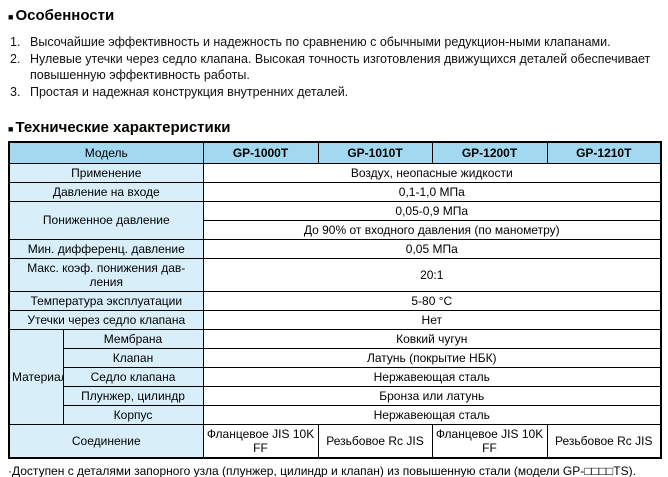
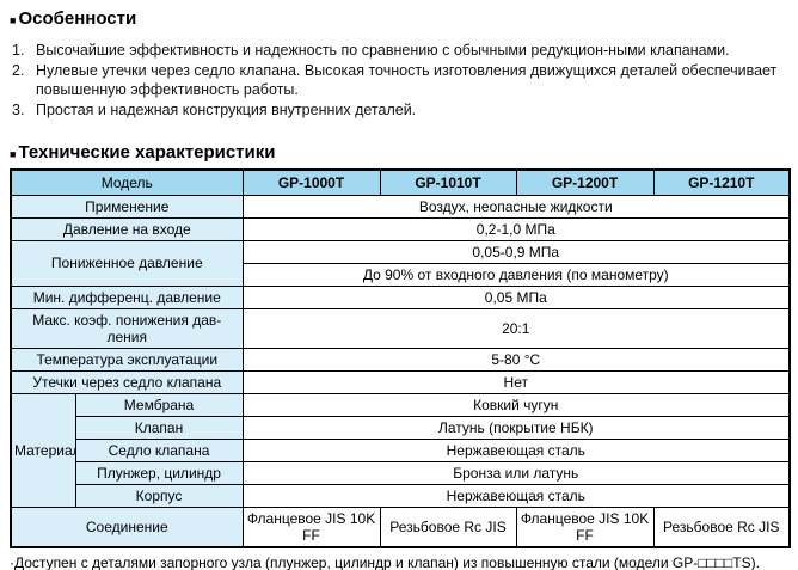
  ■
  Особенности
  1.
  Высочайшие эффективность и надежность по сравнению с обычными редукцион-ными клапанами.
  2.
  Нулевые утечки через седло клапана. Высокая точность изготовления движущихся деталей обеспечивает повышенную эффективность работы.
  3.
  Простая и надежная конструкция внутренних деталей.
  ■
  Технические характеристики
  Модель	GP-1000T	GP-1010T	GP-1200T	GP-1210T
  Применение	Воздух, неопасные жидкости
- Давление на входе	0,1-1,0 МПа
+ Давление на входе	0,2-1,0 МПа
  Пониженное давление	0,05-0,9 МПа
  До 90% от входного давления (по манометру)
  Мин. дифференц. давление	0,05 МПа
  Макс. коэф. понижения дав-ления	20:1
  Температура эксплуатации	5-80 °C
  Утечки через седло клапана	Нет
  Материа	Мембрана	Ковкий чугун
  Клапан	Латунь (покрытие НБК)
  Седло клапана	Нержавеющая сталь
  Плунжер, цилиндр	Бронза или латунь
  Корпус	Нержавеющая сталь
  Соединение	Фланцевое JIS 10K FF	Резьбовое Rc JIS	Фланцевое JIS 10K FF	Резьбовое Rc JIS
  ·Доступен с деталями запорного узла (плунжер, цилиндр и клапан) из повышенную стали (модели GP-□□□□TS).
